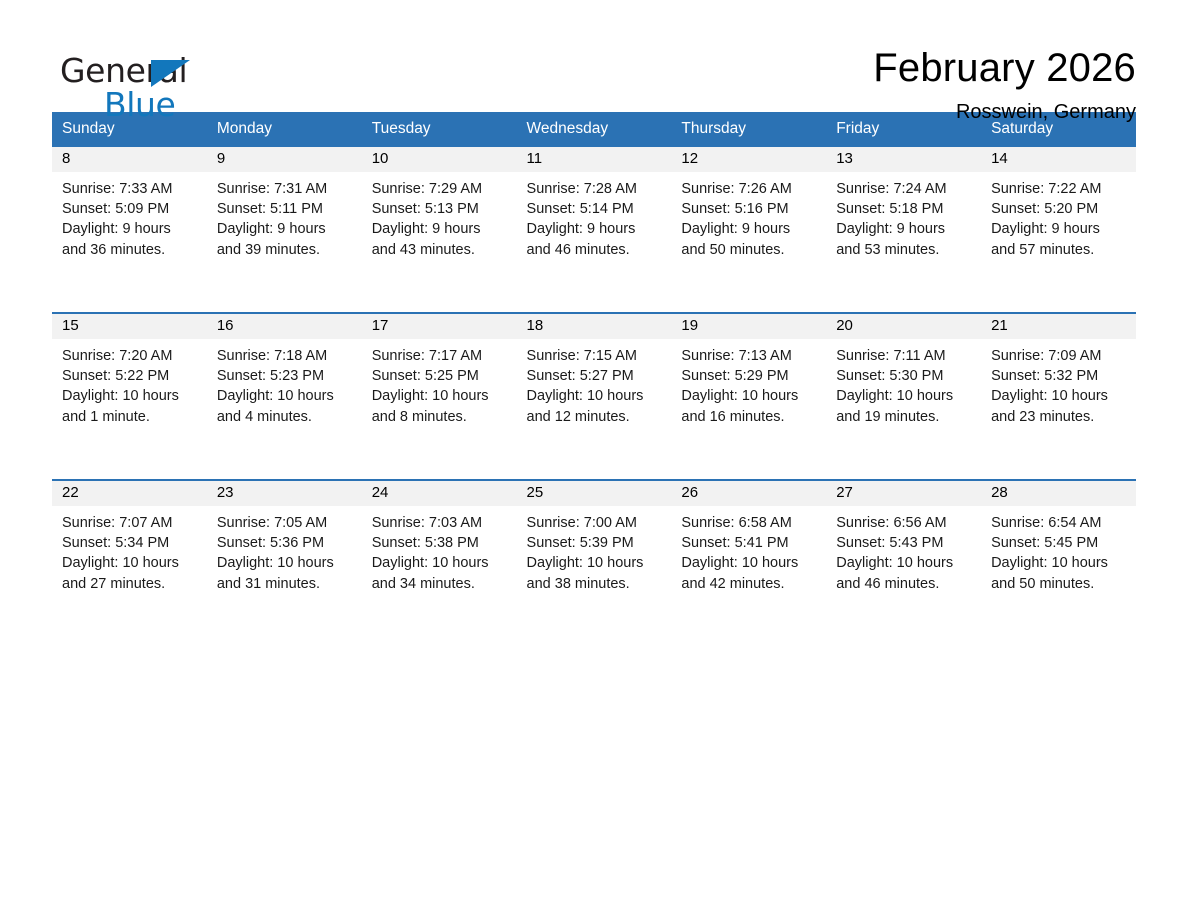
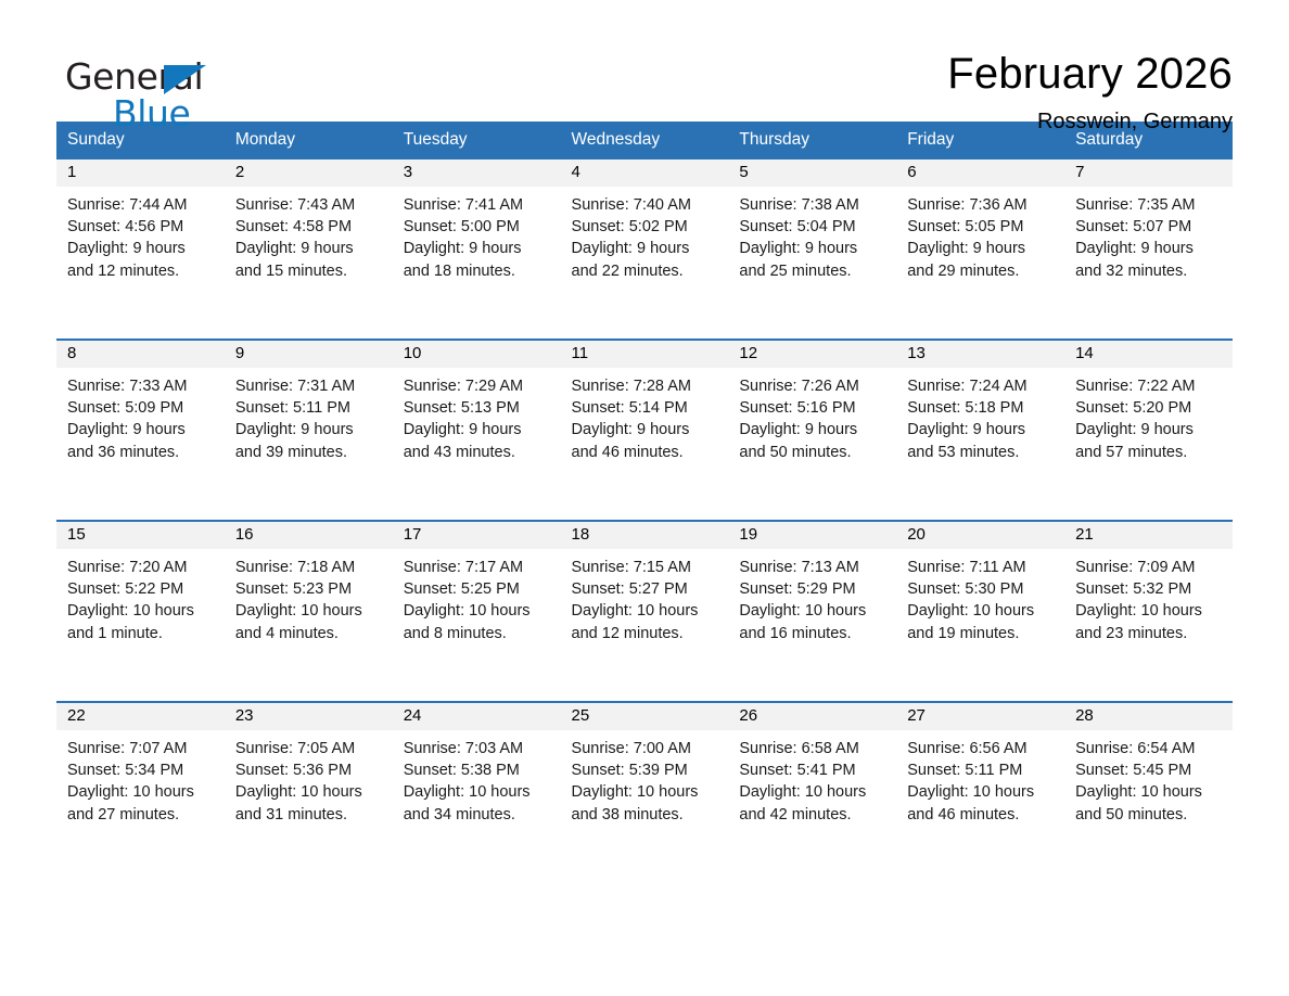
  General
  Blue
  February 2026
  Rosswein, Germany
  Sunday	Monday	Tuesday	Wednesday	Thursday	Friday	Saturday
+ 1Sunrise: 7:44 AMSunset: 4:56 PMDaylight: 9 hoursand 12 minutes.	2Sunrise: 7:43 AMSunset: 4:58 PMDaylight: 9 hoursand 15 minutes.	3Sunrise: 7:41 AMSunset: 5:00 PMDaylight: 9 hoursand 18 minutes.	4Sunrise: 7:40 AMSunset: 5:02 PMDaylight: 9 hoursand 22 minutes.	5Sunrise: 7:38 AMSunset: 5:04 PMDaylight: 9 hoursand 25 minutes.	6Sunrise: 7:36 AMSunset: 5:05 PMDaylight: 9 hoursand 29 minutes.	7Sunrise: 7:35 AMSunset: 5:07 PMDaylight: 9 hoursand 32 minutes.
  8Sunrise: 7:33 AMSunset: 5:09 PMDaylight: 9 hoursand 36 minutes.	9Sunrise: 7:31 AMSunset: 5:11 PMDaylight: 9 hoursand 39 minutes.	10Sunrise: 7:29 AMSunset: 5:13 PMDaylight: 9 hoursand 43 minutes.	11Sunrise: 7:28 AMSunset: 5:14 PMDaylight: 9 hoursand 46 minutes.	12Sunrise: 7:26 AMSunset: 5:16 PMDaylight: 9 hoursand 50 minutes.	13Sunrise: 7:24 AMSunset: 5:18 PMDaylight: 9 hoursand 53 minutes.	14Sunrise: 7:22 AMSunset: 5:20 PMDaylight: 9 hoursand 57 minutes.
  15Sunrise: 7:20 AMSunset: 5:22 PMDaylight: 10 hoursand 1 minute.	16Sunrise: 7:18 AMSunset: 5:23 PMDaylight: 10 hoursand 4 minutes.	17Sunrise: 7:17 AMSunset: 5:25 PMDaylight: 10 hoursand 8 minutes.	18Sunrise: 7:15 AMSunset: 5:27 PMDaylight: 10 hoursand 12 minutes.	19Sunrise: 7:13 AMSunset: 5:29 PMDaylight: 10 hoursand 16 minutes.	20Sunrise: 7:11 AMSunset: 5:30 PMDaylight: 10 hoursand 19 minutes.	21Sunrise: 7:09 AMSunset: 5:32 PMDaylight: 10 hoursand 23 minutes.
- 22Sunrise: 7:07 AMSunset: 5:34 PMDaylight: 10 hoursand 27 minutes.	23Sunrise: 7:05 AMSunset: 5:36 PMDaylight: 10 hoursand 31 minutes.	24Sunrise: 7:03 AMSunset: 5:38 PMDaylight: 10 hoursand 34 minutes.	25Sunrise: 7:00 AMSunset: 5:39 PMDaylight: 10 hoursand 38 minutes.	26Sunrise: 6:58 AMSunset: 5:41 PMDaylight: 10 hoursand 42 minutes.	27Sunrise: 6:56 AMSunset: 5:43 PMDaylight: 10 hoursand 46 minutes.	28Sunrise: 6:54 AMSunset: 5:45 PMDaylight: 10 hoursand 50 minutes.
+ 22Sunrise: 7:07 AMSunset: 5:34 PMDaylight: 10 hoursand 27 minutes.	23Sunrise: 7:05 AMSunset: 5:36 PMDaylight: 10 hoursand 31 minutes.	24Sunrise: 7:03 AMSunset: 5:38 PMDaylight: 10 hoursand 34 minutes.	25Sunrise: 7:00 AMSunset: 5:39 PMDaylight: 10 hoursand 38 minutes.	26Sunrise: 6:58 AMSunset: 5:41 PMDaylight: 10 hoursand 42 minutes.	27Sunrise: 6:56 AMSunset: 5:11 PMDaylight: 10 hoursand 46 minutes.	28Sunrise: 6:54 AMSunset: 5:45 PMDaylight: 10 hoursand 50 minutes.
